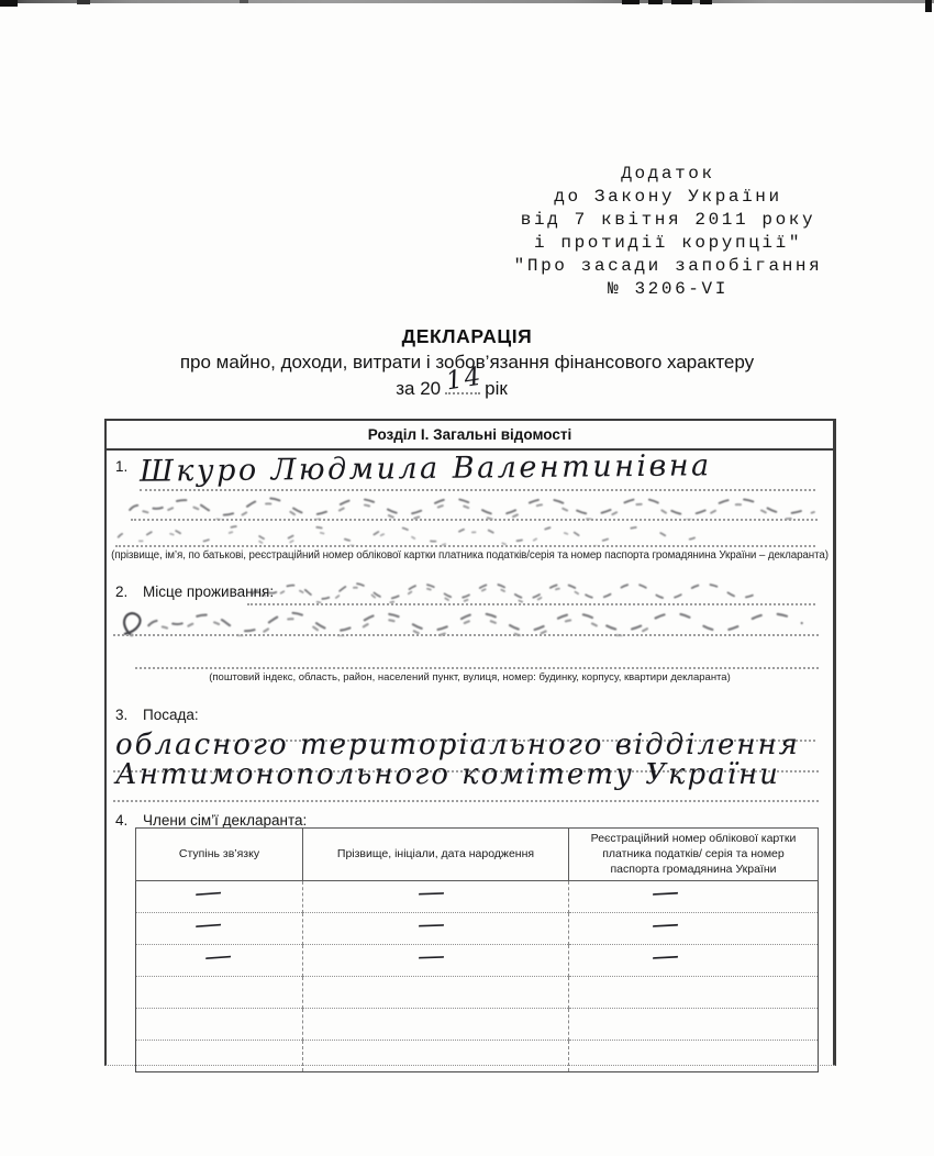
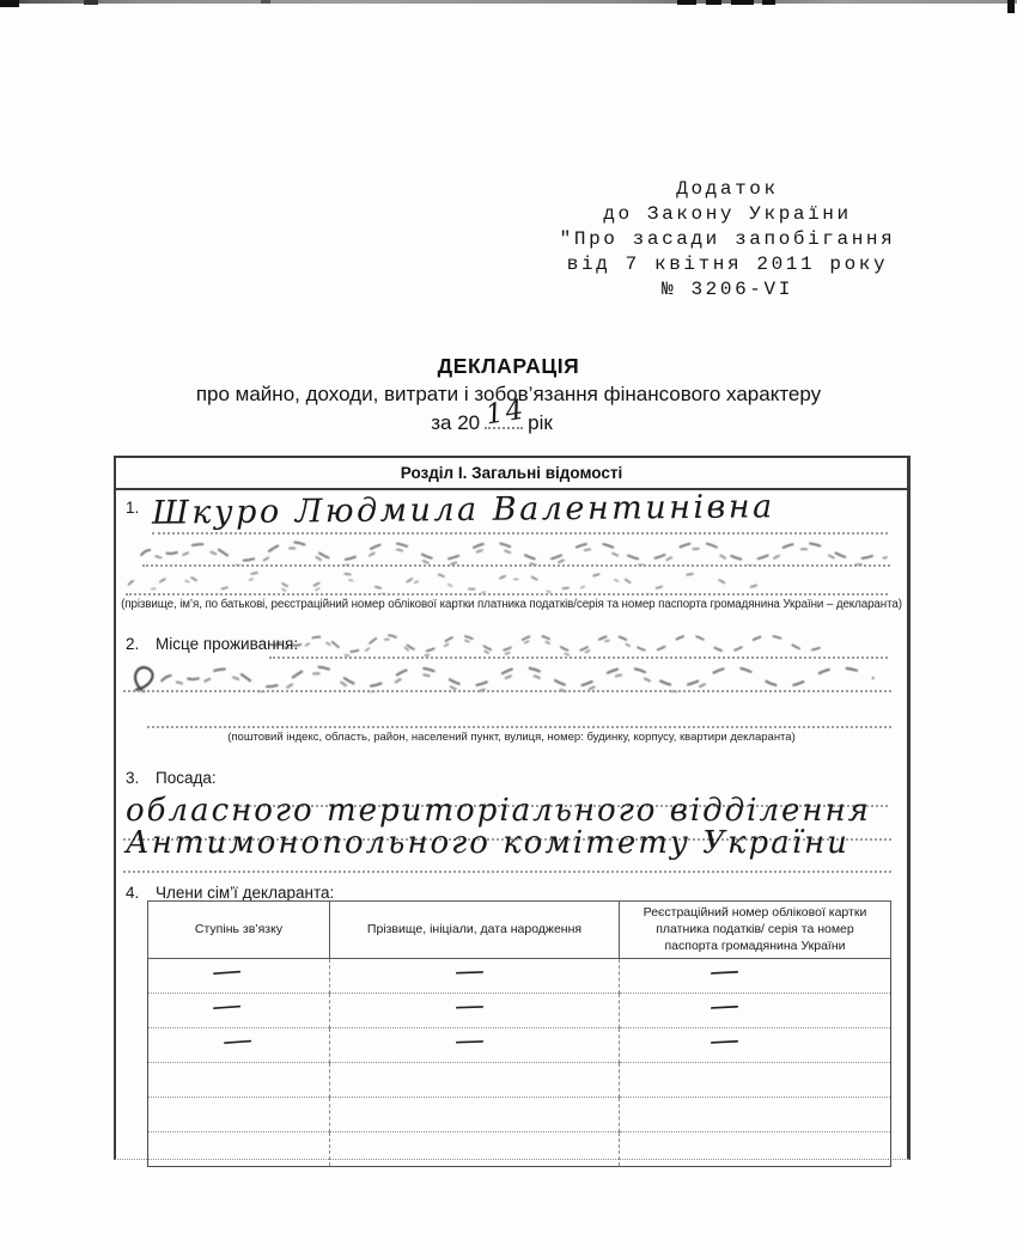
  Додаток
  до Закону України
- від 7 квітня 2011 року
+ "Про засади запобігання
- і протидії корупції"
- "Про засади запобігання
+ від 7 квітня 2011 року
  № 3206-VI
  ДЕКЛАРАЦІЯ
  про майно, доходи, витрати і зобов’язання фінансового характеру
  за 20
  рік
  Розділ I. Загальні відомості
  1.
  Шкуро Людмила Валентинівна
  (прізвище, ім’я, по батькові, реєстраційний номер облікової картки платника податків/серія та номер паспорта громадянина України – декларанта)
  2.
  Місце проживання:
  (поштовий індекс, область, район, населений пункт, вулиця, номер: будинку, корпусу, квартири декларанта)
  3.
  Посада:
  обласного територіального відділення
  Антимонопольного комітету України
  4.
  Члени сім’ї декларанта:
  Ступінь зв’язку	Прізвище, ініціали, дата народження	Реєстраційний номер облікової картки платника податків/ серія та номер паспорта громадянина України
